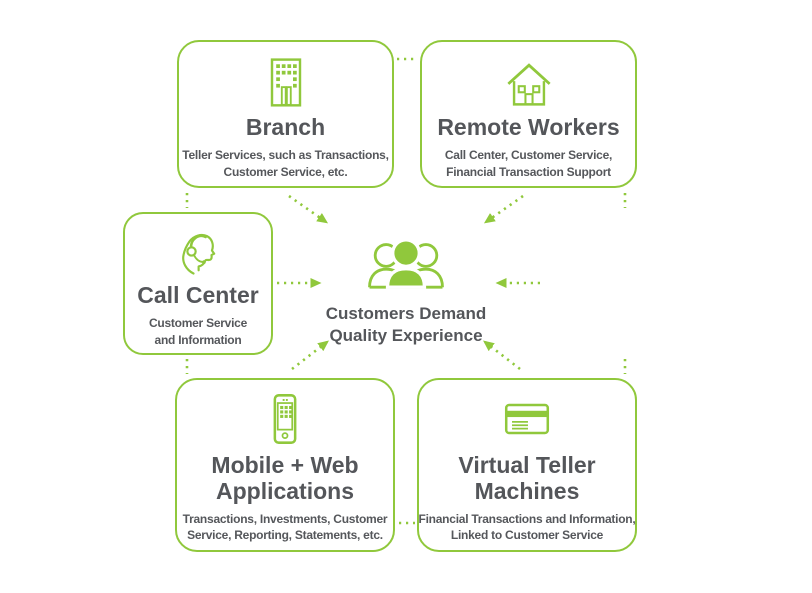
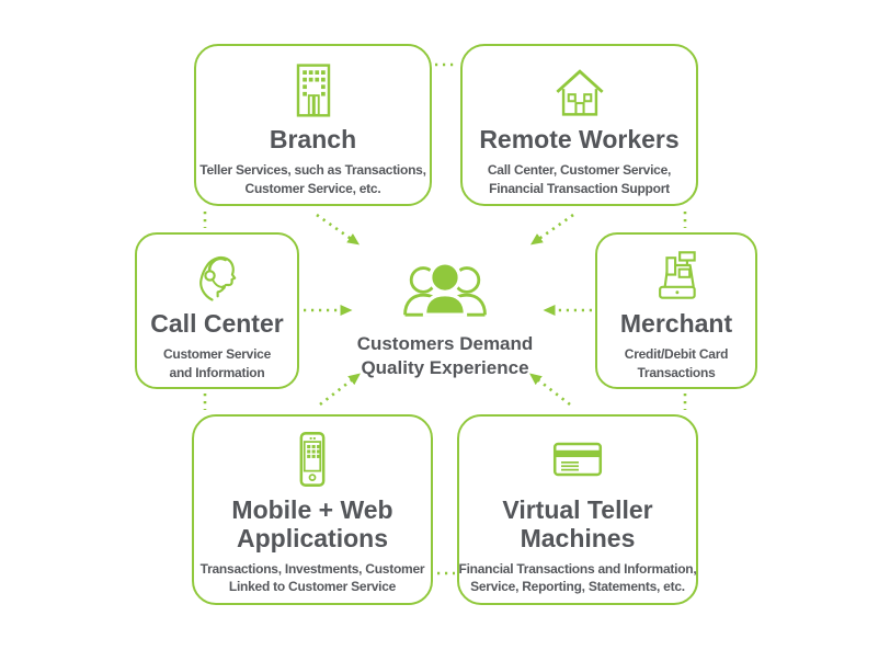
  Branch
  Teller Services, such as Transactions,
  Customer Service, etc.
  Remote Workers
  Call Center, Customer Service,
  Financial Transaction Support
  Call Center
  Customer Service
  and Information
+ Merchant
+ Credit/Debit Card
+ Transactions
  Mobile + Web Applications
  Transactions, Investments, Customer
- Service, Reporting, Statements, etc.
+ Linked to Customer Service
  Virtual Teller Machines
  Financial Transactions and Information,
- Linked to Customer Service
+ Service, Reporting, Statements, etc.
  Customers Demand
  Quality Experience
